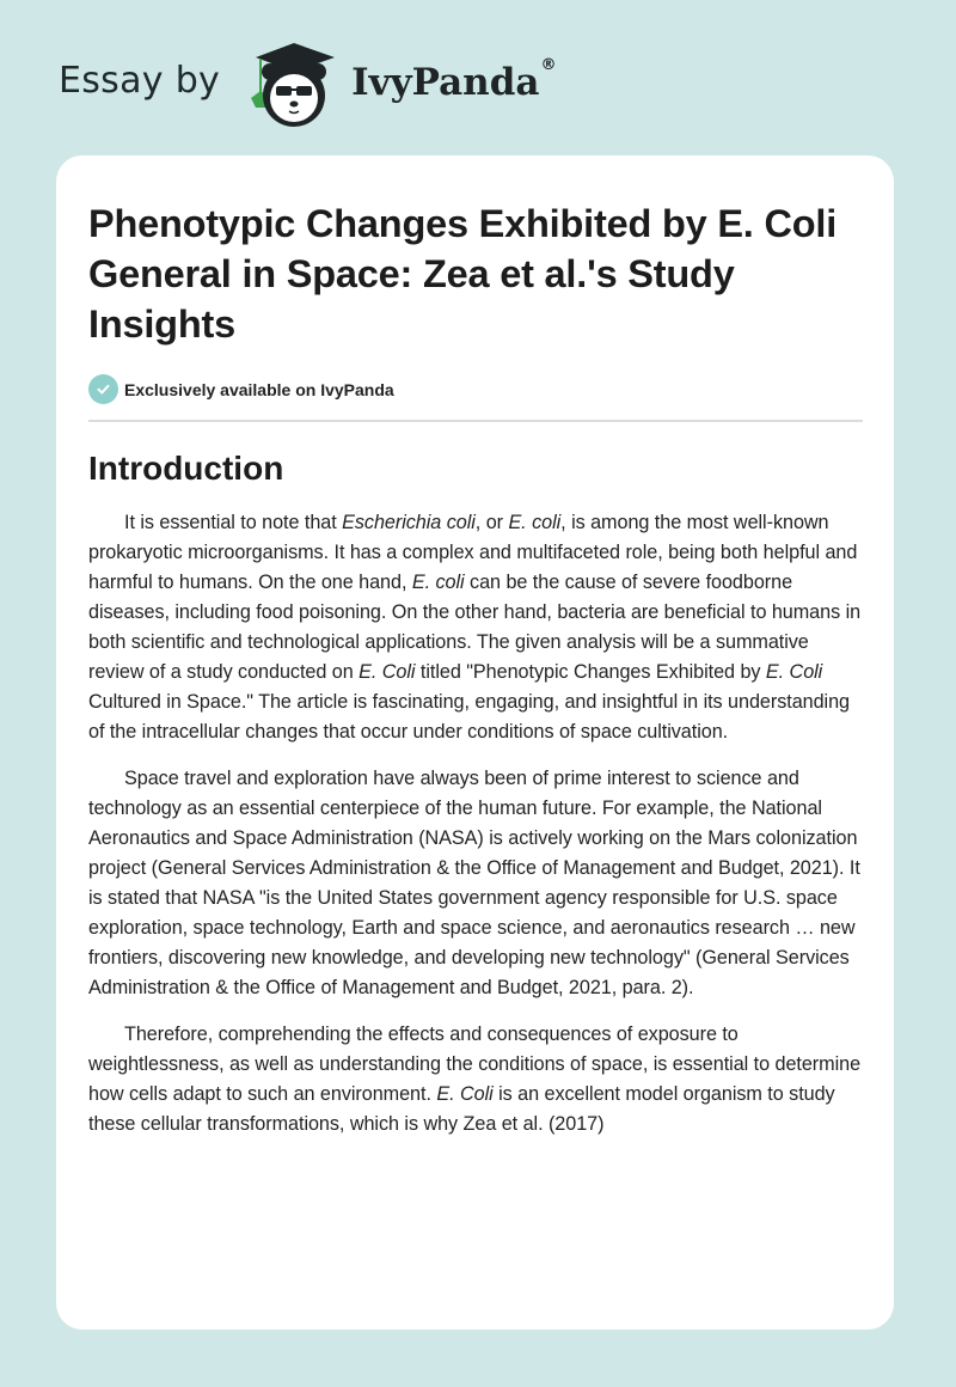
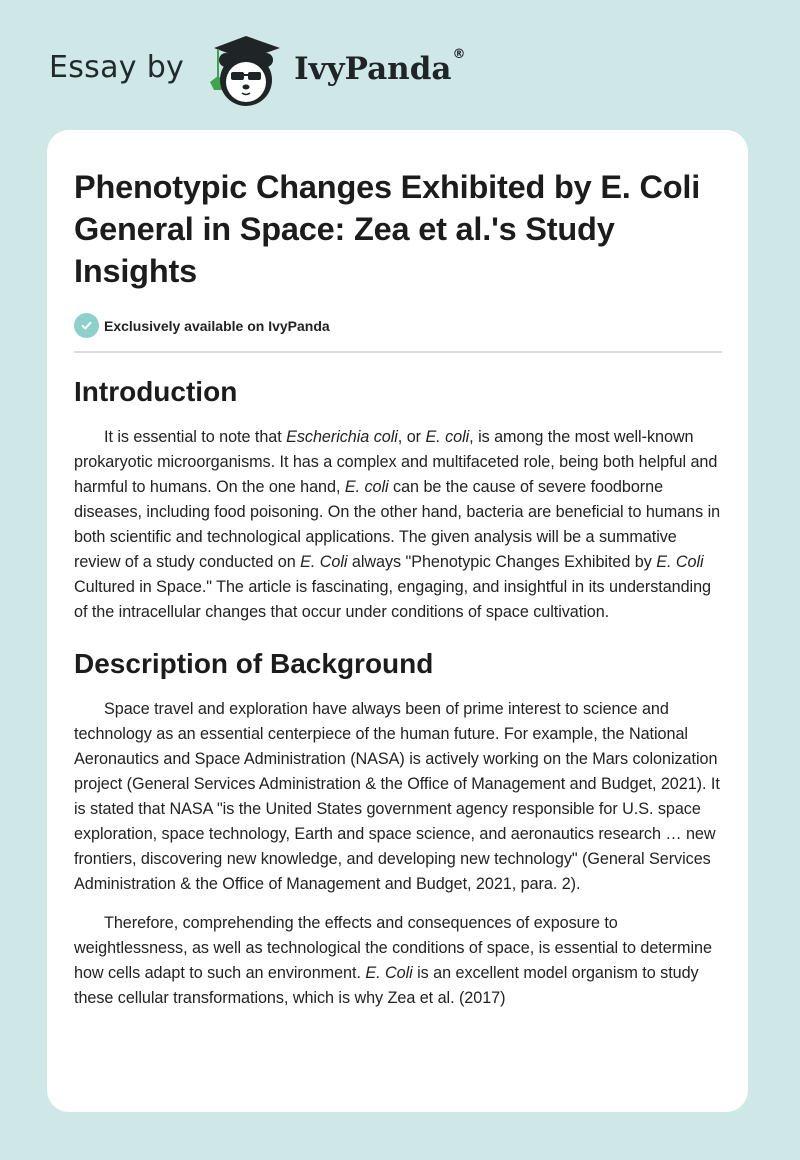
  Essay by
  IvyPanda®
  Phenotypic Changes Exhibited by E. Coli General in Space: Zea et al.'s Study Insights
  Exclusively available on IvyPanda
  Introduction
- It is essential to note that Escherichia coli, or E. coli, is among the most well-known prokaryotic microorganisms. It has a complex and multifaceted role, being both helpful and harmful to humans. On the one hand, E. coli can be the cause of severe foodborne diseases, including food poisoning. On the other hand, bacteria are beneficial to humans in both scientific and technological applications. The given analysis will be a summative review of a study conducted on E. Coli titled "Phenotypic Changes Exhibited by E. Coli Cultured in Space." The article is fascinating, engaging, and insightful in its understanding of the intracellular changes that occur under conditions of space cultivation.
+ It is essential to note that Escherichia coli, or E. coli, is among the most well-known prokaryotic microorganisms. It has a complex and multifaceted role, being both helpful and harmful to humans. On the one hand, E. coli can be the cause of severe foodborne diseases, including food poisoning. On the other hand, bacteria are beneficial to humans in both scientific and technological applications. The given analysis will be a summative review of a study conducted on E. Coli always "Phenotypic Changes Exhibited by E. Coli Cultured in Space." The article is fascinating, engaging, and insightful in its understanding of the intracellular changes that occur under conditions of space cultivation.
+ Description of Background
  Space travel and exploration have always been of prime interest to science and technology as an essential centerpiece of the human future. For example, the National Aeronautics and Space Administration (NASA) is actively working on the Mars colonization project (General Services Administration & the Office of Management and Budget, 2021). It is stated that NASA "is the United States government agency responsible for U.S. space exploration, space technology, Earth and space science, and aeronautics research … new frontiers, discovering new knowledge, and developing new technology" (General Services Administration & the Office of Management and Budget, 2021, para. 2).
- Therefore, comprehending the effects and consequences of exposure to weightlessness, as well as understanding the conditions of space, is essential to determine how cells adapt to such an environment. E. Coli is an excellent model organism to study these cellular transformations, which is why Zea et al. (2017)
+ Therefore, comprehending the effects and consequences of exposure to weightlessness, as well as technological the conditions of space, is essential to determine how cells adapt to such an environment. E. Coli is an excellent model organism to study these cellular transformations, which is why Zea et al. (2017)
